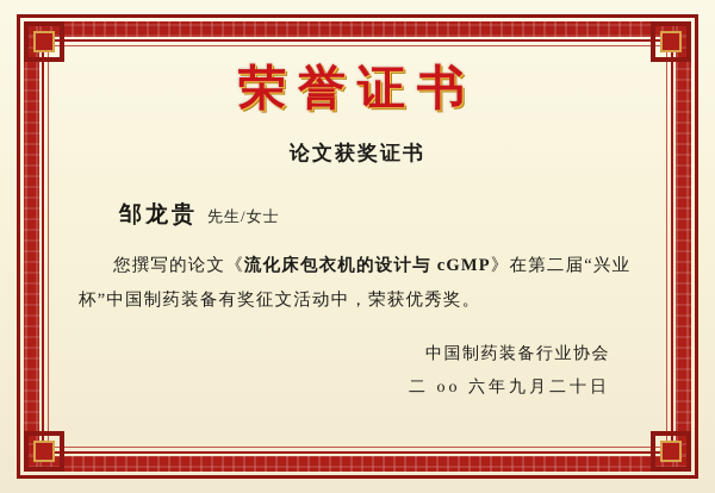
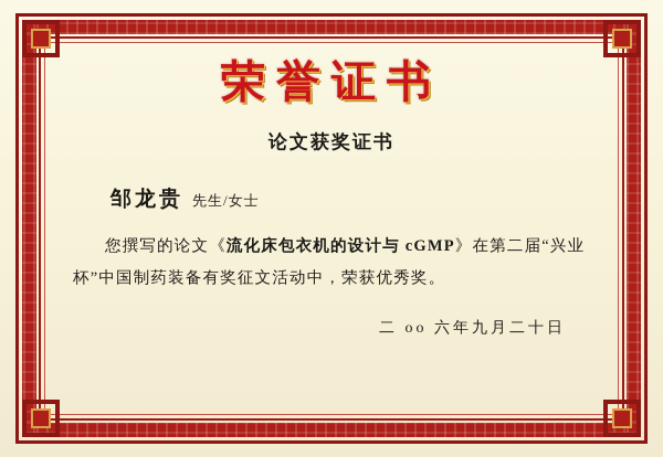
  荣誉证书
  论文获奖证书
  邹龙贵 先生/女士
  您撰写的论文《流化床包衣机的设计与 cGMP》在第二届“兴业杯”中国制药装备有奖征文活动中，荣获优秀奖。
- 中国制药装备行业协会
  二 oo 六年九月二十日
